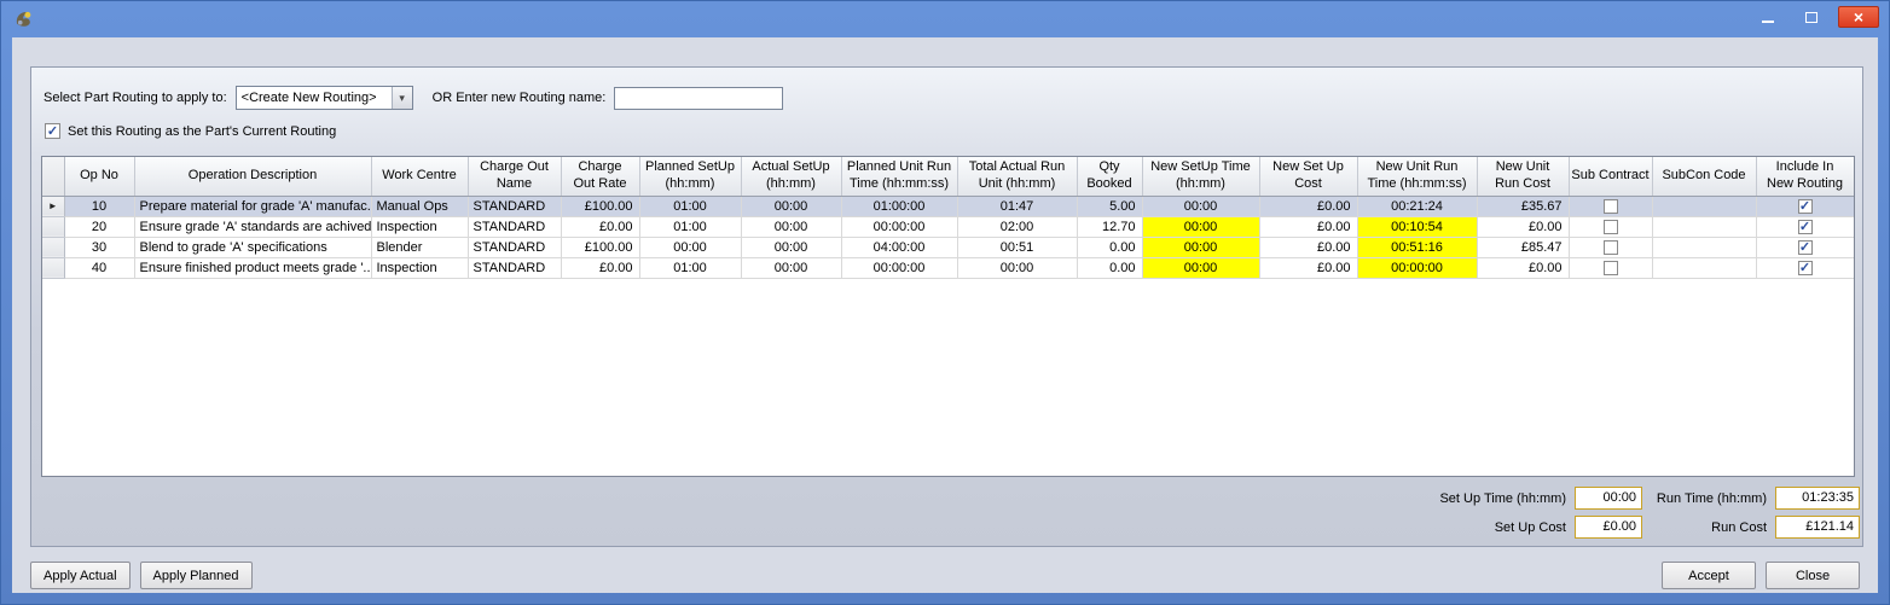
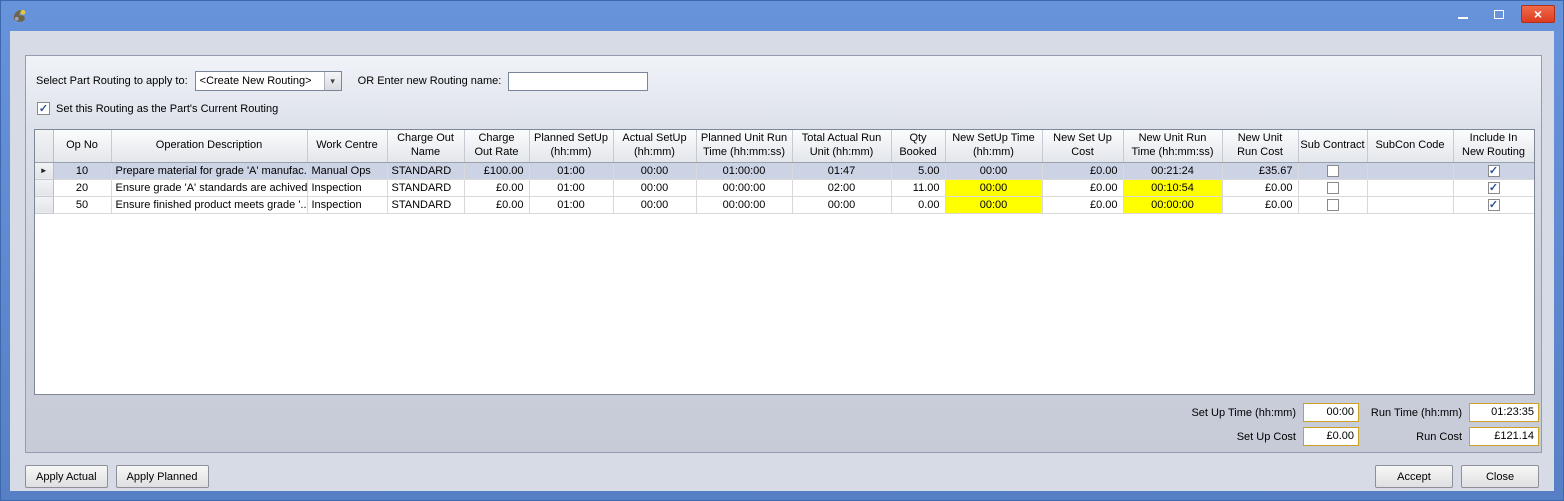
  ×
  Select Part Routing to apply to:
  <Create New Routing>
  ▾
  OR Enter new Routing name:
  ✓
  Set this Routing as the Part's Current Routing
  	Op No	Operation Description	Work Centre	Charge Out Name	Charge Out Rate	Planned SetUp (hh:mm)	Actual SetUp (hh:mm)	Planned Unit Run Time (hh:mm:ss)	Total Actual Run Unit (hh:mm)	Qty Booked	New SetUp Time (hh:mm)	New Set Up Cost	New Unit Run Time (hh:mm:ss)	New Unit Run Cost	Sub Contract	SubCon Code	Include In New Routing
  ►	10	Prepare material for grade 'A' manufac.	Manual Ops	STANDARD	£100.00	01:00	00:00	01:00:00	01:47	5.00	00:00	£0.00	00:21:24	£35.67			✓
- 	20	Ensure grade 'A' standards are achived	Inspection	STANDARD	£0.00	01:00	00:00	00:00:00	02:00	12.70	00:00	£0.00	00:10:54	£0.00			✓
+ 	20	Ensure grade 'A' standards are achived	Inspection	STANDARD	£0.00	01:00	00:00	00:00:00	02:00	11.00	00:00	£0.00	00:10:54	£0.00			✓
- 	30	Blend to grade 'A' specifications	Blender	STANDARD	£100.00	00:00	00:00	04:00:00	00:51	0.00	00:00	£0.00	00:51:16	£85.47			✓
- 	40	Ensure finished product meets grade '..	Inspection	STANDARD	£0.00	01:00	00:00	00:00:00	00:00	0.00	00:00	£0.00	00:00:00	£0.00			✓
+ 	50	Ensure finished product meets grade '..	Inspection	STANDARD	£0.00	01:00	00:00	00:00:00	00:00	0.00	00:00	£0.00	00:00:00	£0.00			✓
  Set Up Time (hh:mm)
  00:00
  Run Time (hh:mm)
  01:23:35
  Set Up Cost
  £0.00
  Run Cost
  £121.14
  Apply Actual
  Apply Planned
  Accept
  Close
